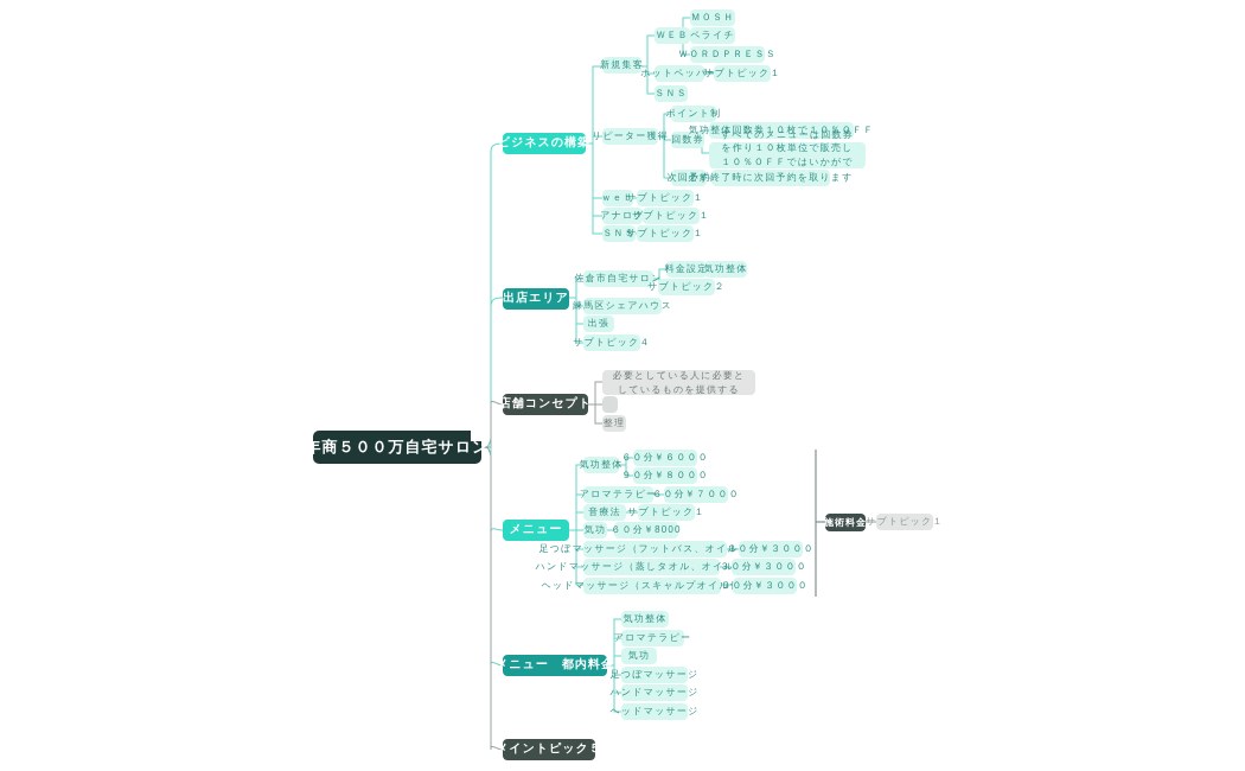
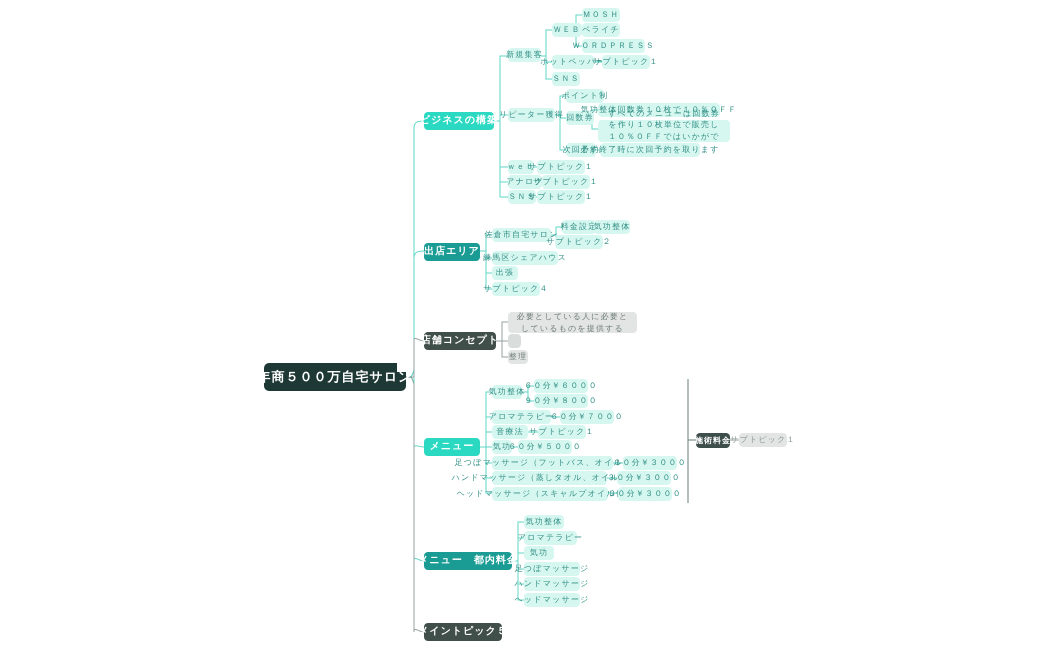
  年商５００万自宅サロン
  ビジネスの構築
  新規集客
  ＷＥＢ
  ＭＯＳＨ
  ペライチ
  ＷＯＲＤＰＲＥＳＳ
  ホットペッパ
  サブトピック１
  ＳＮＳ
  リピーター獲得
  ポイント制
  回数券
  気功整体回数券１０枚で１０％ＯＦＦ
  すべてのメニューは回数券を作り１０枚単位で販売し１０％ＯＦＦではいかがで
  次回予約
  必ず終了時に次回予約を取ります
  ｗｅｂ
  サブトピック１
  アナログ
  サブトピック１
  ＳＮＳ
  サブトピック１
  出店エリア
  佐倉市自宅サロン
  料金設定
  気功整体
  サブトピック２
  練馬区シェアハウス
  出張
  サブトピック４
  店舗コンセプト
  必要としている人に必要としているものを提供する
  整理
  メニュー
  気功整体
  ６０分￥６０００
  ９０分￥８０００
  アロマテラピー
  ６０分￥７０００
  音療法
  サブトピック１
  気功
- ６０分￥8000
+ ６０分￥５０００
  足つぼマッサージ（フットバス、オイル
  ３０分￥３０００
  ハンドマッサージ（蒸しタオル、オイル
  ３０分￥３０００
  ヘッドマッサージ（スキャルプオイル
  ３０分￥３０００
  施術料金
  サブトピック１
  メニュー 都内料金
  気功整体
  アロマテラピー
  気功
  足つぼマッサージ
  ハンドマッサージ
  ヘッドマッサージ
  メイントピック５
